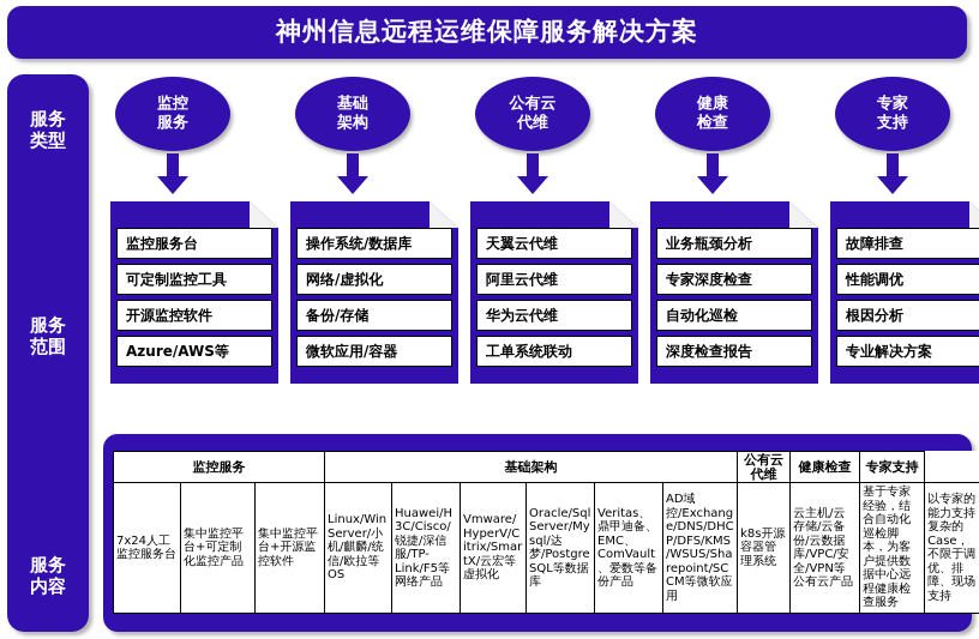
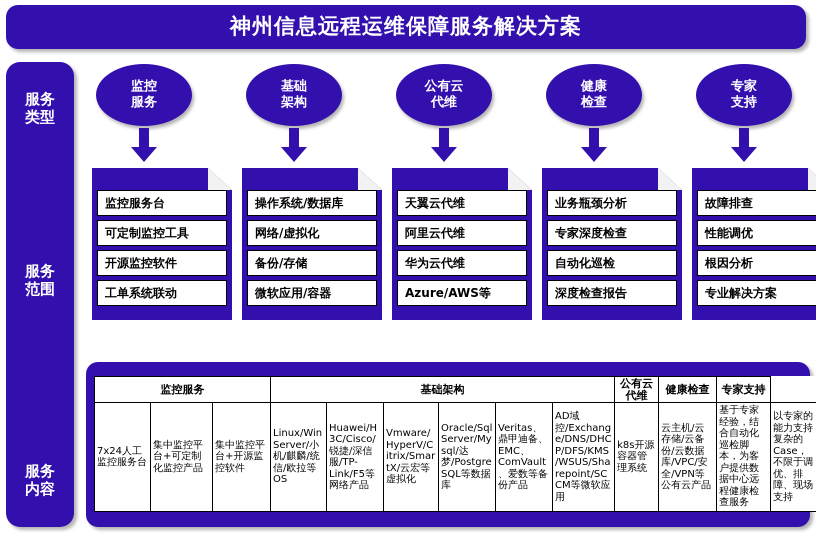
  神州信息远程运维保障服务解决方案
  服务
  类型
  服务
  范围
  服务
  内容
  监控
  服务
  基础
  架构
  公有云
  代维
  健康
  检查
  专家
  支持
  监控服务台
  可定制监控工具
  开源监控软件
- Azure/AWS等
+ 工单系统联动
  操作系统/数据库
  网络/虚拟化
  备份/存储
  微软应用/容器
  天翼云代维
  阿里云代维
  华为云代维
- 工单系统联动
+ Azure/AWS等
  业务瓶颈分析
  专家深度检查
  自动化巡检
  深度检查报告
  故障排查
  性能调优
  根因分析
  专业解决方案
  监控服务	基础架构	公有云代维	健康检查	专家支持
  7x24人工监控服务台	集中监控平台+可定制化监控产品	集中监控平台+开源监控软件	Linux/WinServer/小机/麒麟/统信/欧拉等OS	Huawei/H3C/Cisco/锐捷/深信服/TP-Link/F5等网络产品	Vmware/HyperV/Citrix/SmartX/云宏等虚拟化	Oracle/SqlServer/Mysql/达梦/PostgreSQL等数据库	Veritas、鼎甲迪备、EMC、ComVault、爱数等备份产品	AD域控/Exchange/DNS/DHCP/DFS/KMS/WSUS/Sharepoint/SCCM等微软应用	k8s开源容器管理系统	云主机/云存储/云备份/云数据库/VPC/安全/VPN等公有云产品	基于专家经验，结合自动化巡检脚本，为客户提供数据中心远程健康检查服务	以专家的能力支持复杂的Case，不限于调优、排障、现场支持
